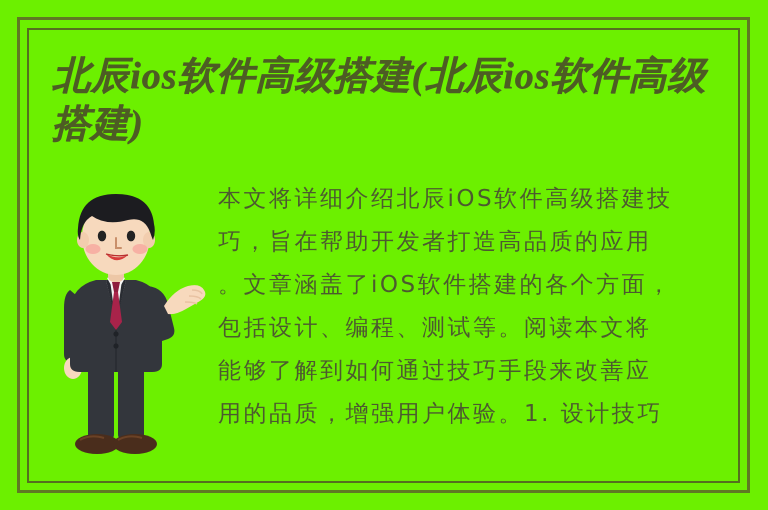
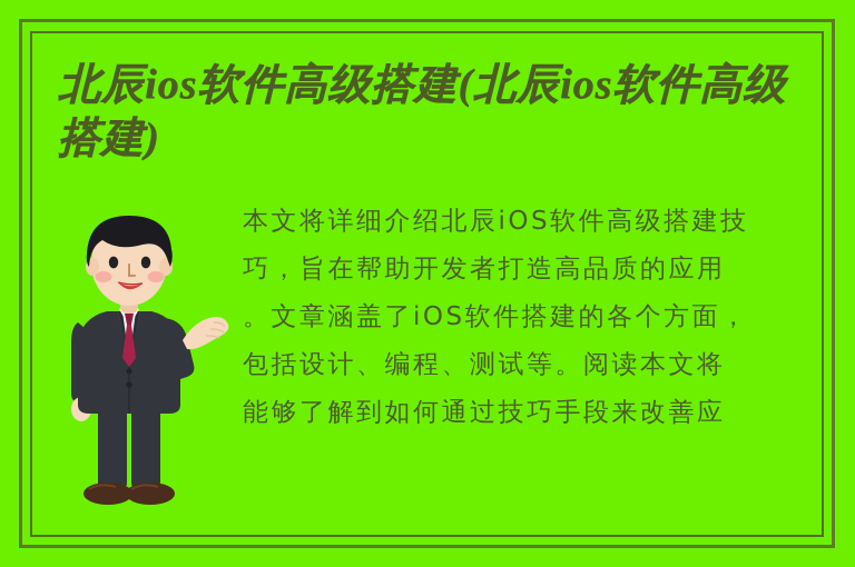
  北辰ios软件高级搭建(北辰ios软件高级
  搭建)
  本文将详细介绍北辰iOS软件高级搭建技
  巧，旨在帮助开发者打造高品质的应用
  。文章涵盖了iOS软件搭建的各个方面，
  包括设计、编程、测试等。阅读本文将
  能够了解到如何通过技巧手段来改善应
- 用的品质，增强用户体验。1. 设计技巧
